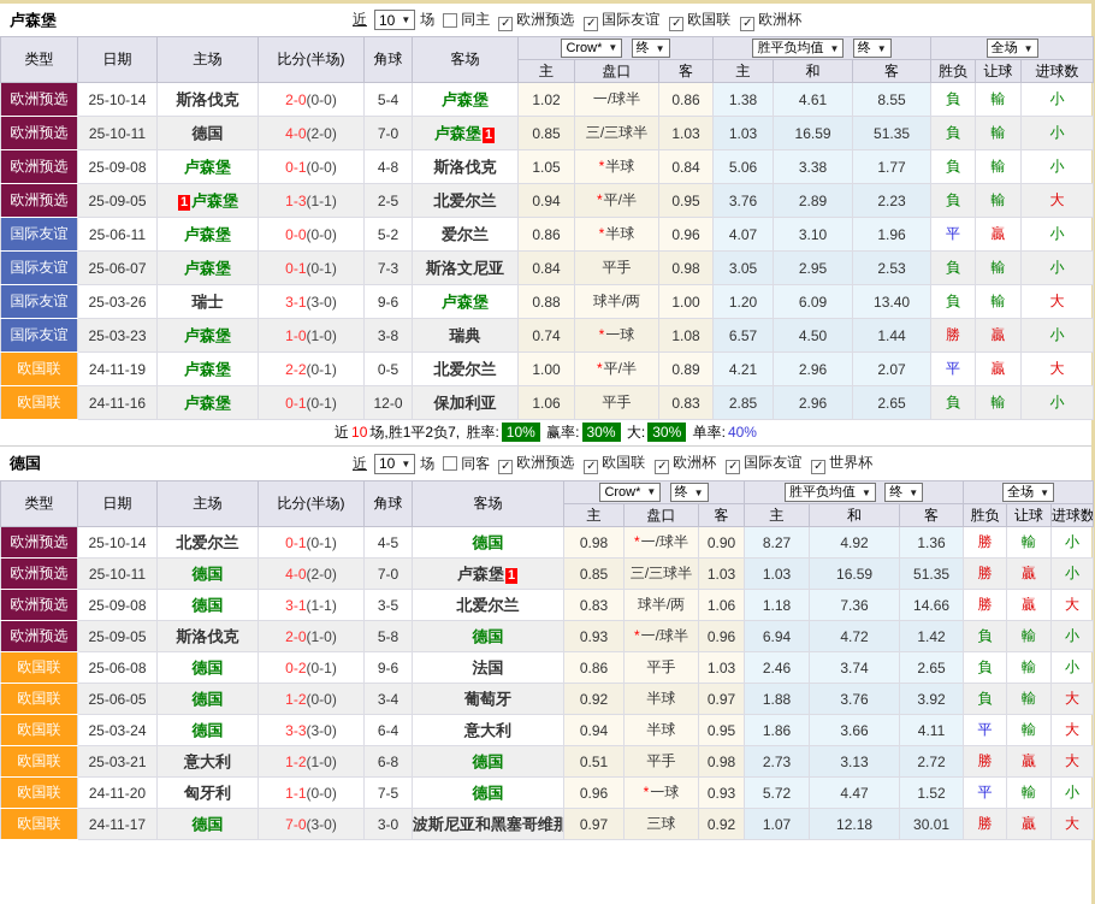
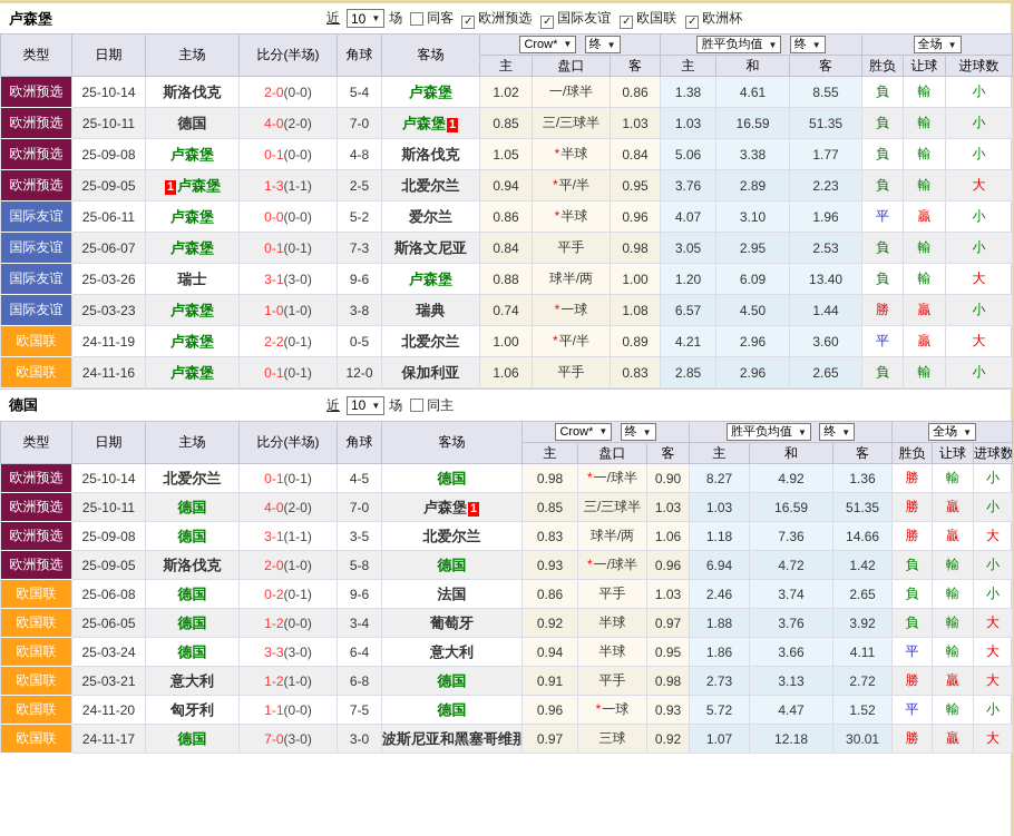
  卢森堡
  近
  10
  ▼
  场
- 同主
+ 同客
  ✓ 欧洲预选 ✓ 国际友谊 ✓ 欧国联 ✓ 欧洲杯
  类型	日期	主场	比分(半场)	角球	客场	Crow* ▼ 终 ▼	胜平负均值 ▼ 终 ▼	全场 ▼
  主	盘口	客	主	和	客	胜负	让球	进球数
  欧洲预选	25-10-14	斯洛伐克	2-0(0-0)	5-4	卢森堡	1.02	一/球半	0.86	1.38	4.61	8.55	負	輸	小
  欧洲预选	25-10-11	德国	4-0(2-0)	7-0	卢森堡 1	0.85	三/三球半	1.03	1.03	16.59	51.35	負	輸	小
  欧洲预选	25-09-08	卢森堡	0-1(0-0)	4-8	斯洛伐克	1.05	*半球	0.84	5.06	3.38	1.77	負	輸	小
  欧洲预选	25-09-05	1 卢森堡	1-3(1-1)	2-5	北爱尔兰	0.94	*平/半	0.95	3.76	2.89	2.23	負	輸	大
  国际友谊	25-06-11	卢森堡	0-0(0-0)	5-2	爱尔兰	0.86	*半球	0.96	4.07	3.10	1.96	平	贏	小
  国际友谊	25-06-07	卢森堡	0-1(0-1)	7-3	斯洛文尼亚	0.84	平手	0.98	3.05	2.95	2.53	負	輸	小
  国际友谊	25-03-26	瑞士	3-1(3-0)	9-6	卢森堡	0.88	球半/两	1.00	1.20	6.09	13.40	負	輸	大
  国际友谊	25-03-23	卢森堡	1-0(1-0)	3-8	瑞典	0.74	*一球	1.08	6.57	4.50	1.44	勝	贏	小
- 欧国联	24-11-19	卢森堡	2-2(0-1)	0-5	北爱尔兰	1.00	*平/半	0.89	4.21	2.96	2.07	平	贏	大
+ 欧国联	24-11-19	卢森堡	2-2(0-1)	0-5	北爱尔兰	1.00	*平/半	0.89	4.21	2.96	3.60	平	贏	大
  欧国联	24-11-16	卢森堡	0-1(0-1)	12-0	保加利亚	1.06	平手	0.83	2.85	2.96	2.65	負	輸	小
- 近 10 场,胜1平2负7, 胜率: 10% 赢率: 30% 大: 30% 单率: 40%
  德国
  近
  10
  ▼
  场
- 同客
+ 同主
- ✓ 欧洲预选 ✓ 欧国联 ✓ 欧洲杯 ✓ 国际友谊 ✓ 世界杯
  类型	日期	主场	比分(半场)	角球	客场	Crow* ▼ 终 ▼	胜平负均值 ▼ 终 ▼	全场 ▼
  主	盘口	客	主	和	客	胜负	让球	进球数
  欧洲预选	25-10-14	北爱尔兰	0-1(0-1)	4-5	德国	0.98	*一/球半	0.90	8.27	4.92	1.36	勝	輸	小
  欧洲预选	25-10-11	德国	4-0(2-0)	7-0	卢森堡 1	0.85	三/三球半	1.03	1.03	16.59	51.35	勝	贏	小
  欧洲预选	25-09-08	德国	3-1(1-1)	3-5	北爱尔兰	0.83	球半/两	1.06	1.18	7.36	14.66	勝	贏	大
  欧洲预选	25-09-05	斯洛伐克	2-0(1-0)	5-8	德国	0.93	*一/球半	0.96	6.94	4.72	1.42	負	輸	小
  欧国联	25-06-08	德国	0-2(0-1)	9-6	法国	0.86	平手	1.03	2.46	3.74	2.65	負	輸	小
  欧国联	25-06-05	德国	1-2(0-0)	3-4	葡萄牙	0.92	半球	0.97	1.88	3.76	3.92	負	輸	大
  欧国联	25-03-24	德国	3-3(3-0)	6-4	意大利	0.94	半球	0.95	1.86	3.66	4.11	平	輸	大
- 欧国联	25-03-21	意大利	1-2(1-0)	6-8	德国	0.51	平手	0.98	2.73	3.13	2.72	勝	贏	大
+ 欧国联	25-03-21	意大利	1-2(1-0)	6-8	德国	0.91	平手	0.98	2.73	3.13	2.72	勝	贏	大
  欧国联	24-11-20	匈牙利	1-1(0-0)	7-5	德国	0.96	*一球	0.93	5.72	4.47	1.52	平	輸	小
  欧国联	24-11-17	德国	7-0(3-0)	3-0	波斯尼亚和黑塞哥维那	0.97	三球	0.92	1.07	12.18	30.01	勝	贏	大
